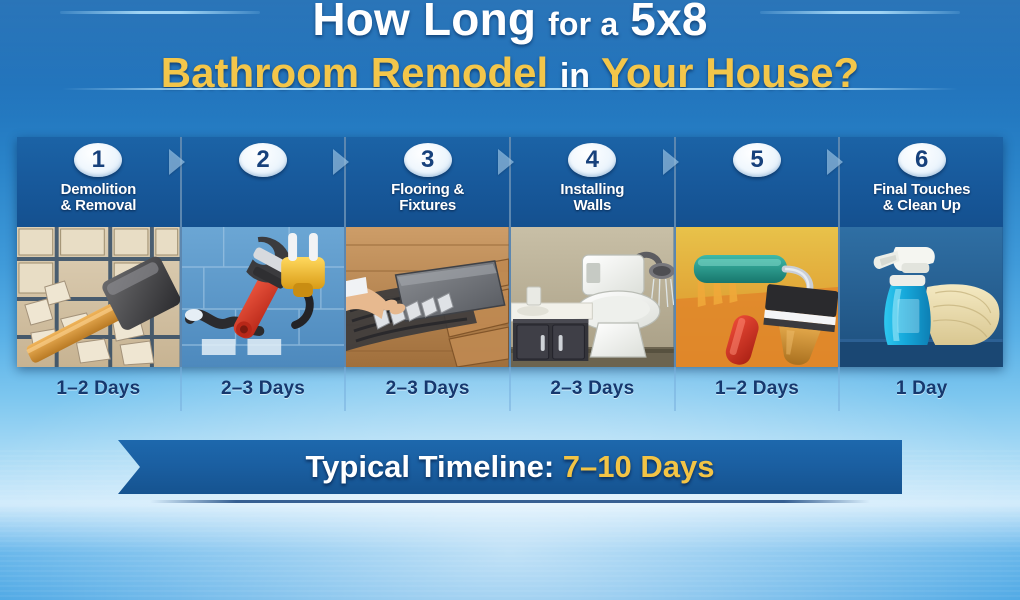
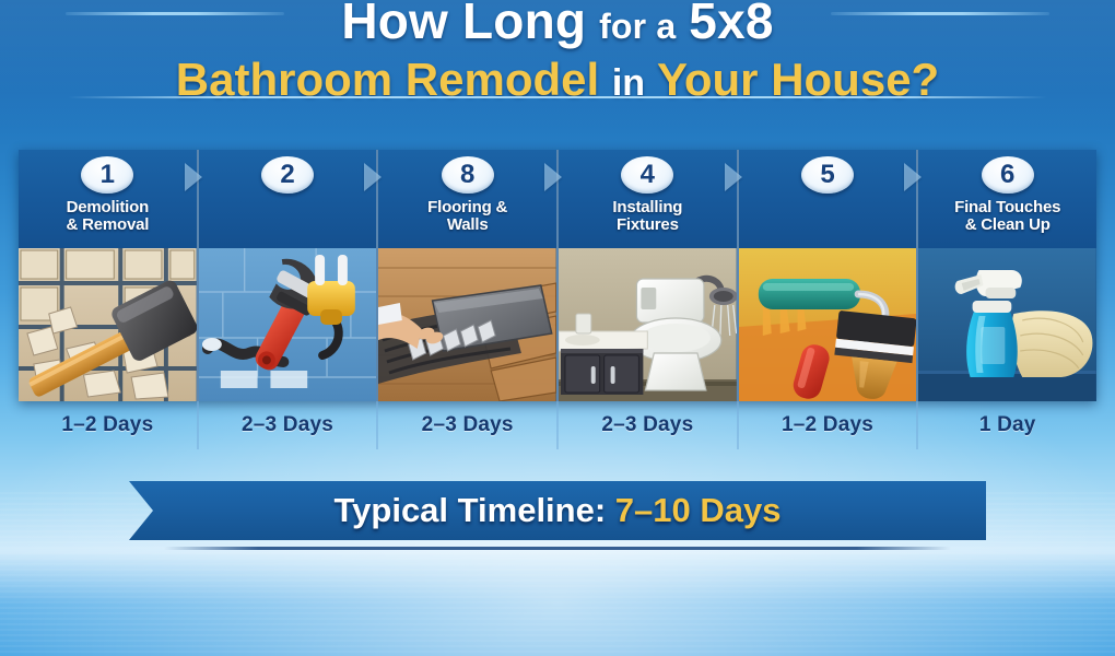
  How Long for a 5x8
  Bathroom Remodel in Your House?
  1
  Demolition
  & Removal
  2
- 3
+ 8
  Flooring &
- Fixtures
+ Walls
  4
  Installing
- Walls
+ Fixtures
  5
  6
  Final Touches
  & Clean Up
  1–2 Days
  2–3 Days
  2–3 Days
  2–3 Days
  1–2 Days
  1 Day
  Typical Timeline: 7–10 Days
